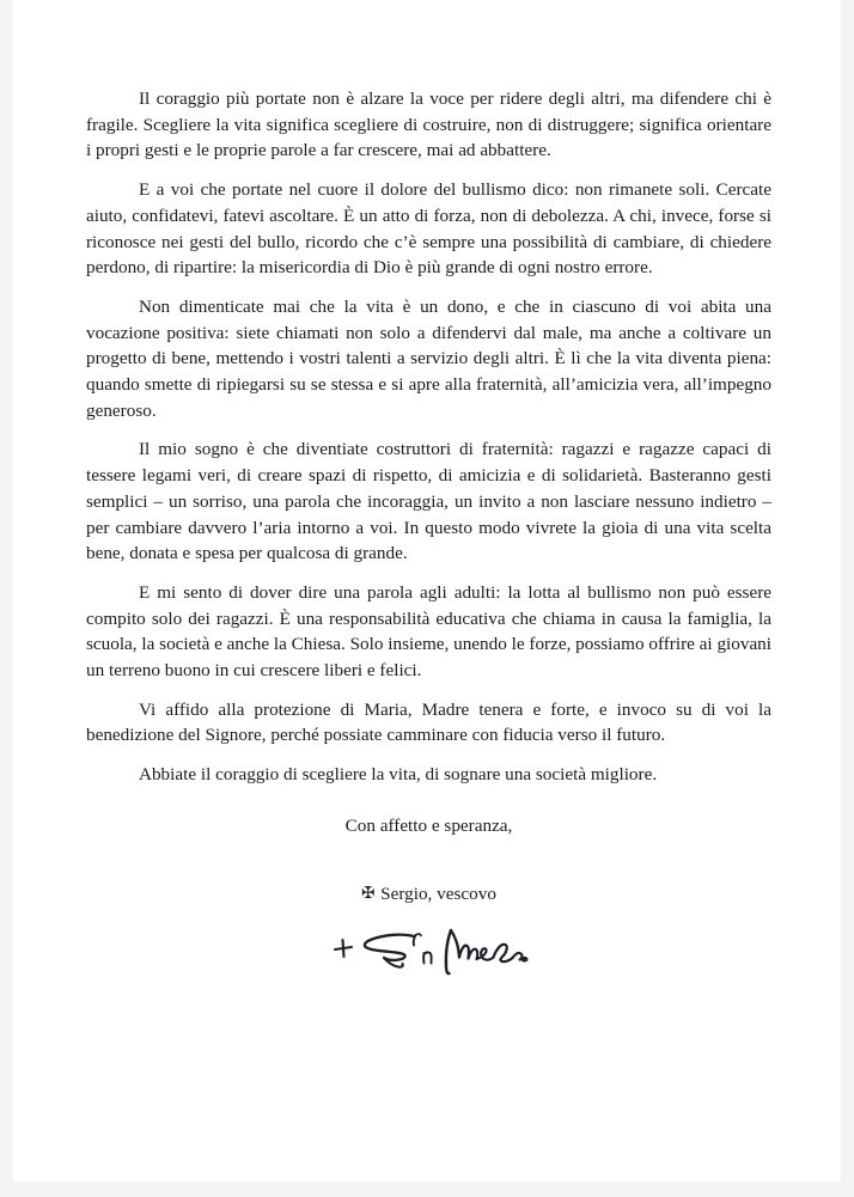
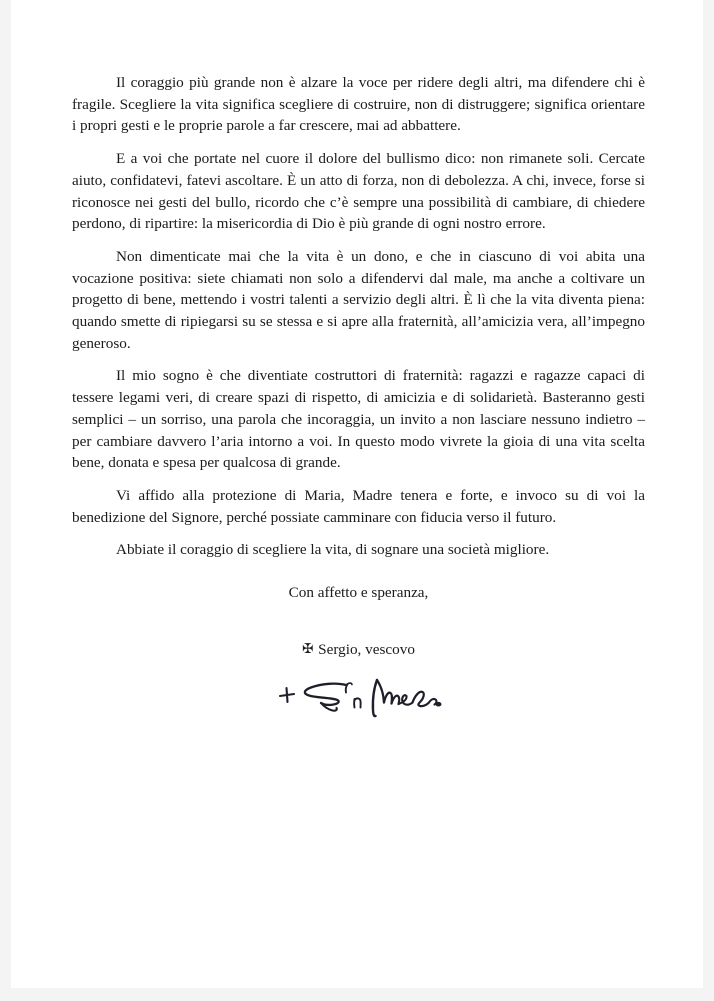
- Il coraggio più portate non è alzare la voce per ridere degli altri, ma difendere chi è fragile. Scegliere la vita significa scegliere di costruire, non di distruggere; significa orientare i propri gesti e le proprie parole a far crescere, mai ad abbattere.
+ Il coraggio più grande non è alzare la voce per ridere degli altri, ma difendere chi è fragile. Scegliere la vita significa scegliere di costruire, non di distruggere; significa orientare i propri gesti e le proprie parole a far crescere, mai ad abbattere.
  E a voi che portate nel cuore il dolore del bullismo dico: non rimanete soli. Cercate aiuto, confidatevi, fatevi ascoltare. È un atto di forza, non di debolezza. A chi, invece, forse si riconosce nei gesti del bullo, ricordo che c’è sempre una possibilità di cambiare, di chiedere perdono, di ripartire: la misericordia di Dio è più grande di ogni nostro errore.
  Non dimenticate mai che la vita è un dono, e che in ciascuno di voi abita una vocazione positiva: siete chiamati non solo a difendervi dal male, ma anche a coltivare un progetto di bene, mettendo i vostri talenti a servizio degli altri. È lì che la vita diventa piena: quando smette di ripiegarsi su se stessa e si apre alla fraternità, all’amicizia vera, all’impegno generoso.
  Il mio sogno è che diventiate costruttori di fraternità: ragazzi e ragazze capaci di tessere legami veri, di creare spazi di rispetto, di amicizia e di solidarietà. Basteranno gesti semplici – un sorriso, una parola che incoraggia, un invito a non lasciare nessuno indietro – per cambiare davvero l’aria intorno a voi. In questo modo vivrete la gioia di una vita scelta bene, donata e spesa per qualcosa di grande.
- E mi sento di dover dire una parola agli adulti: la lotta al bullismo non può essere compito solo dei ragazzi. È una responsabilità educativa che chiama in causa la famiglia, la scuola, la società e anche la Chiesa. Solo insieme, unendo le forze, possiamo offrire ai giovani un terreno buono in cui crescere liberi e felici.
  Vi affido alla protezione di Maria, Madre tenera e forte, e invoco su di voi la benedizione del Signore, perché possiate camminare con fiducia verso il futuro.
  Abbiate il coraggio di scegliere la vita, di sognare una società migliore.
  Con affetto e speranza,
  ✠ Sergio, vescovo
